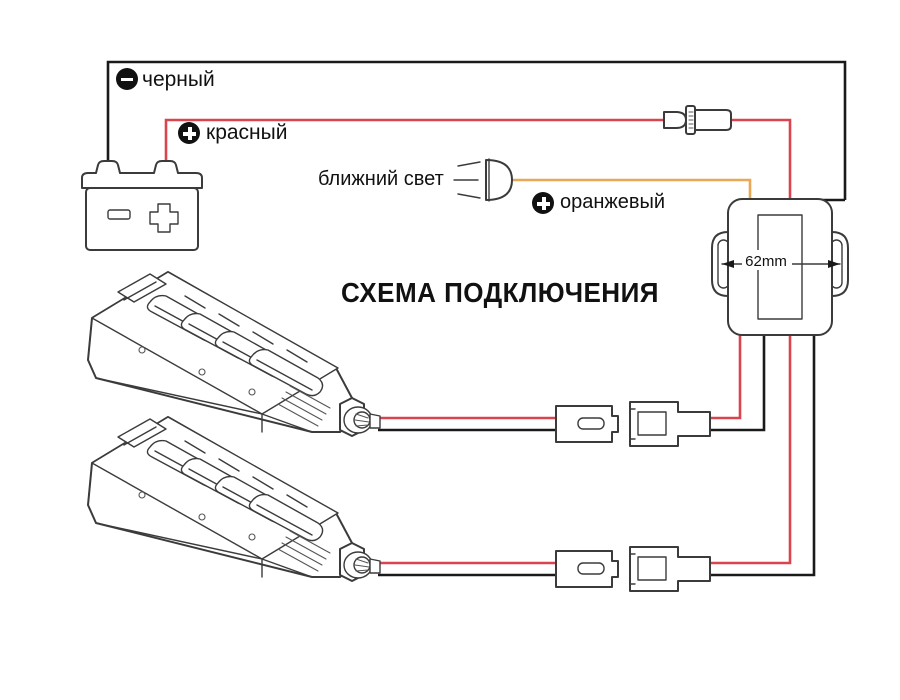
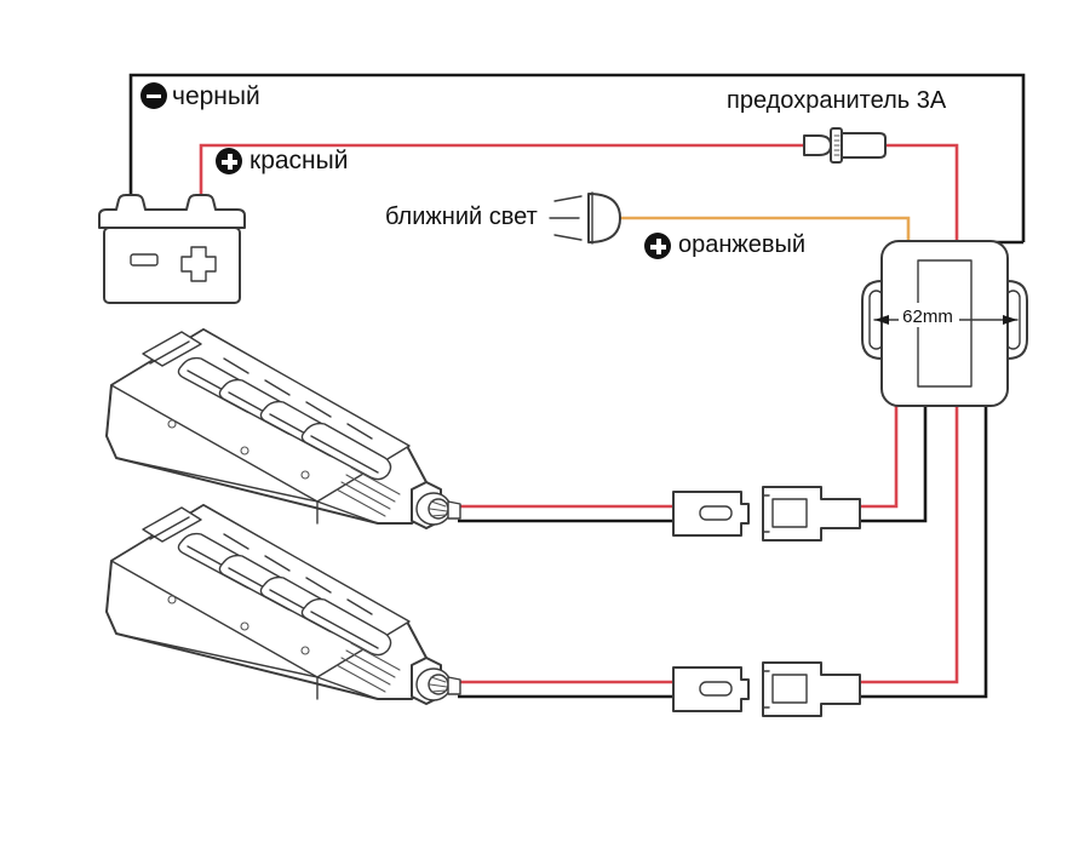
  черный
  красный
+ предохранитель 3А
  ближний свет
  оранжевый
- СХЕМА ПОДКЛЮЧЕНИЯ
  62mm
